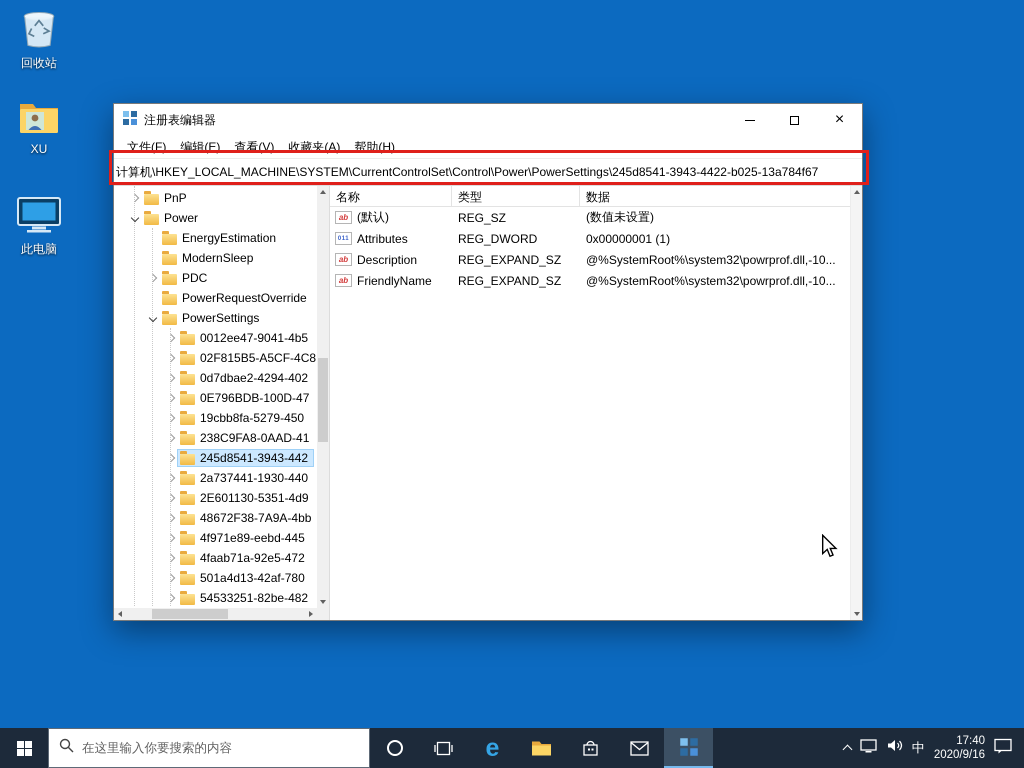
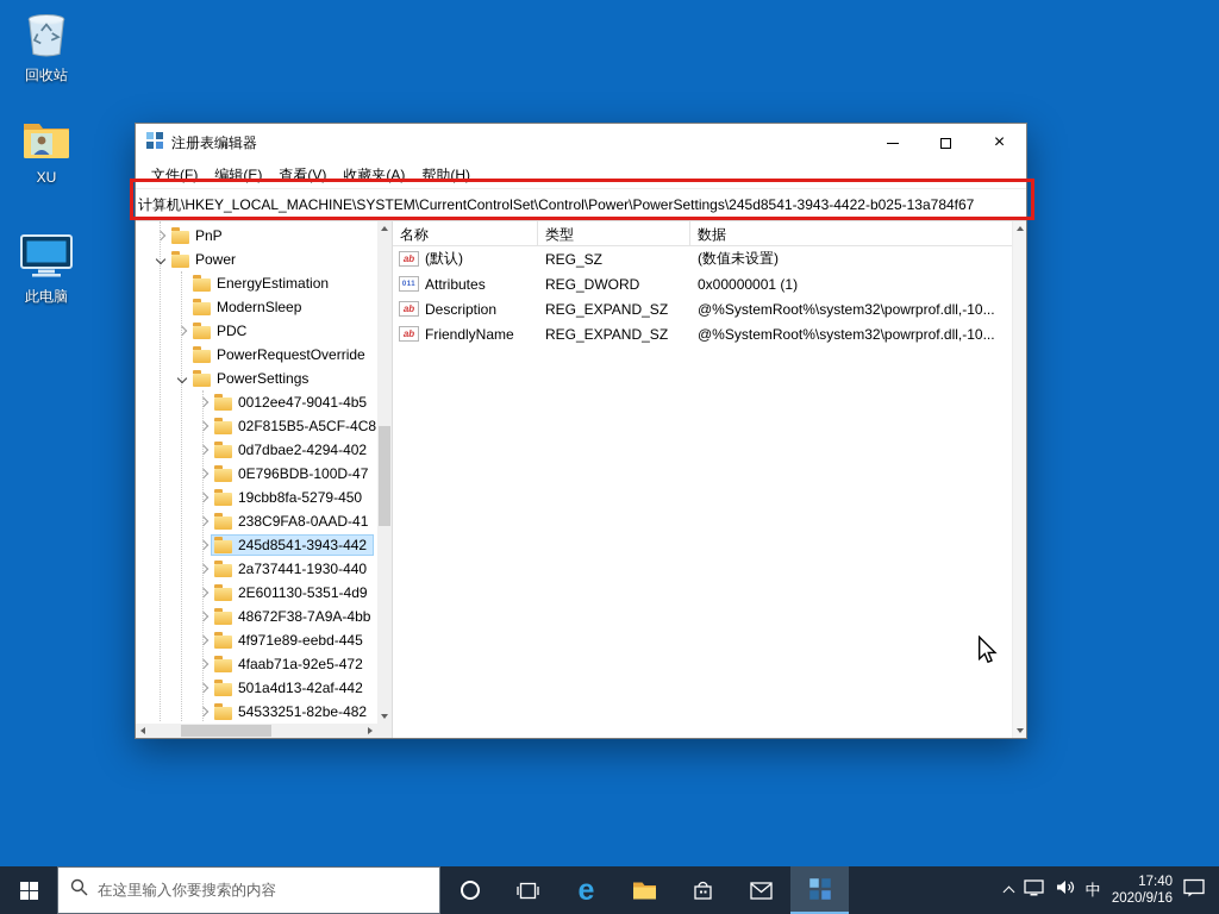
  回收站
  XU
  此电脑
  注册表编辑器
  文件(F)
  编辑(E)
  查看(V)
  收藏夹(A)
  帮助(H)
  计算机\HKEY_LOCAL_MACHINE\SYSTEM\CurrentControlSet\Control\Power\PowerSettings\245d8541-3943-4422-b025-13a784f67
  PnP
  Power
  EnergyEstimation
  ModernSleep
  PDC
  PowerRequestOverride
  PowerSettings
  0012ee47-9041-4b5
  02F815B5-A5CF-4C8
  0d7dbae2-4294-402
  0E796BDB-100D-47
  19cbb8fa-5279-450
  238C9FA8-0AAD-41
  245d8541-3943-442
  2a737441-1930-440
  2E601130-5351-4d9
  48672F38-7A9A-4bb
  4f971e89-eebd-445
  4faab71a-92e5-472
- 501a4d13-42af-780
+ 501a4d13-42af-442
  54533251-82be-482
  名称
  类型
  数据
  (默认)
  REG_SZ
  (数值未设置)
  Attributes
  REG_DWORD
  0x00000001 (1)
  Description
  REG_EXPAND_SZ
  @%SystemRoot%\system32\powrprof.dll,-10...
  FriendlyName
  REG_EXPAND_SZ
  @%SystemRoot%\system32\powrprof.dll,-10...
  在这里输入你要搜索的内容
  e
  中
  17:40
  2020/9/16
